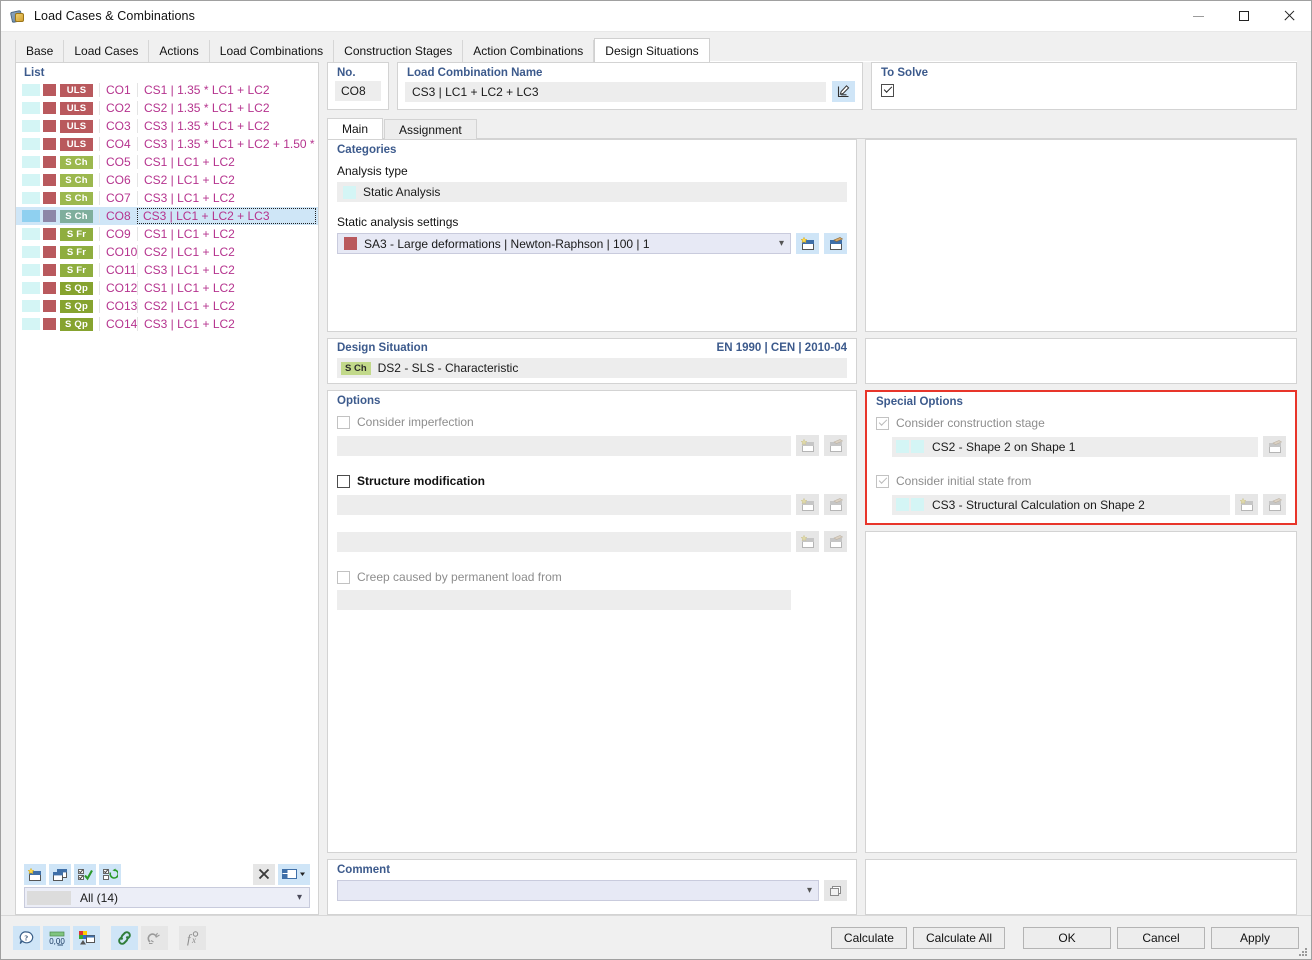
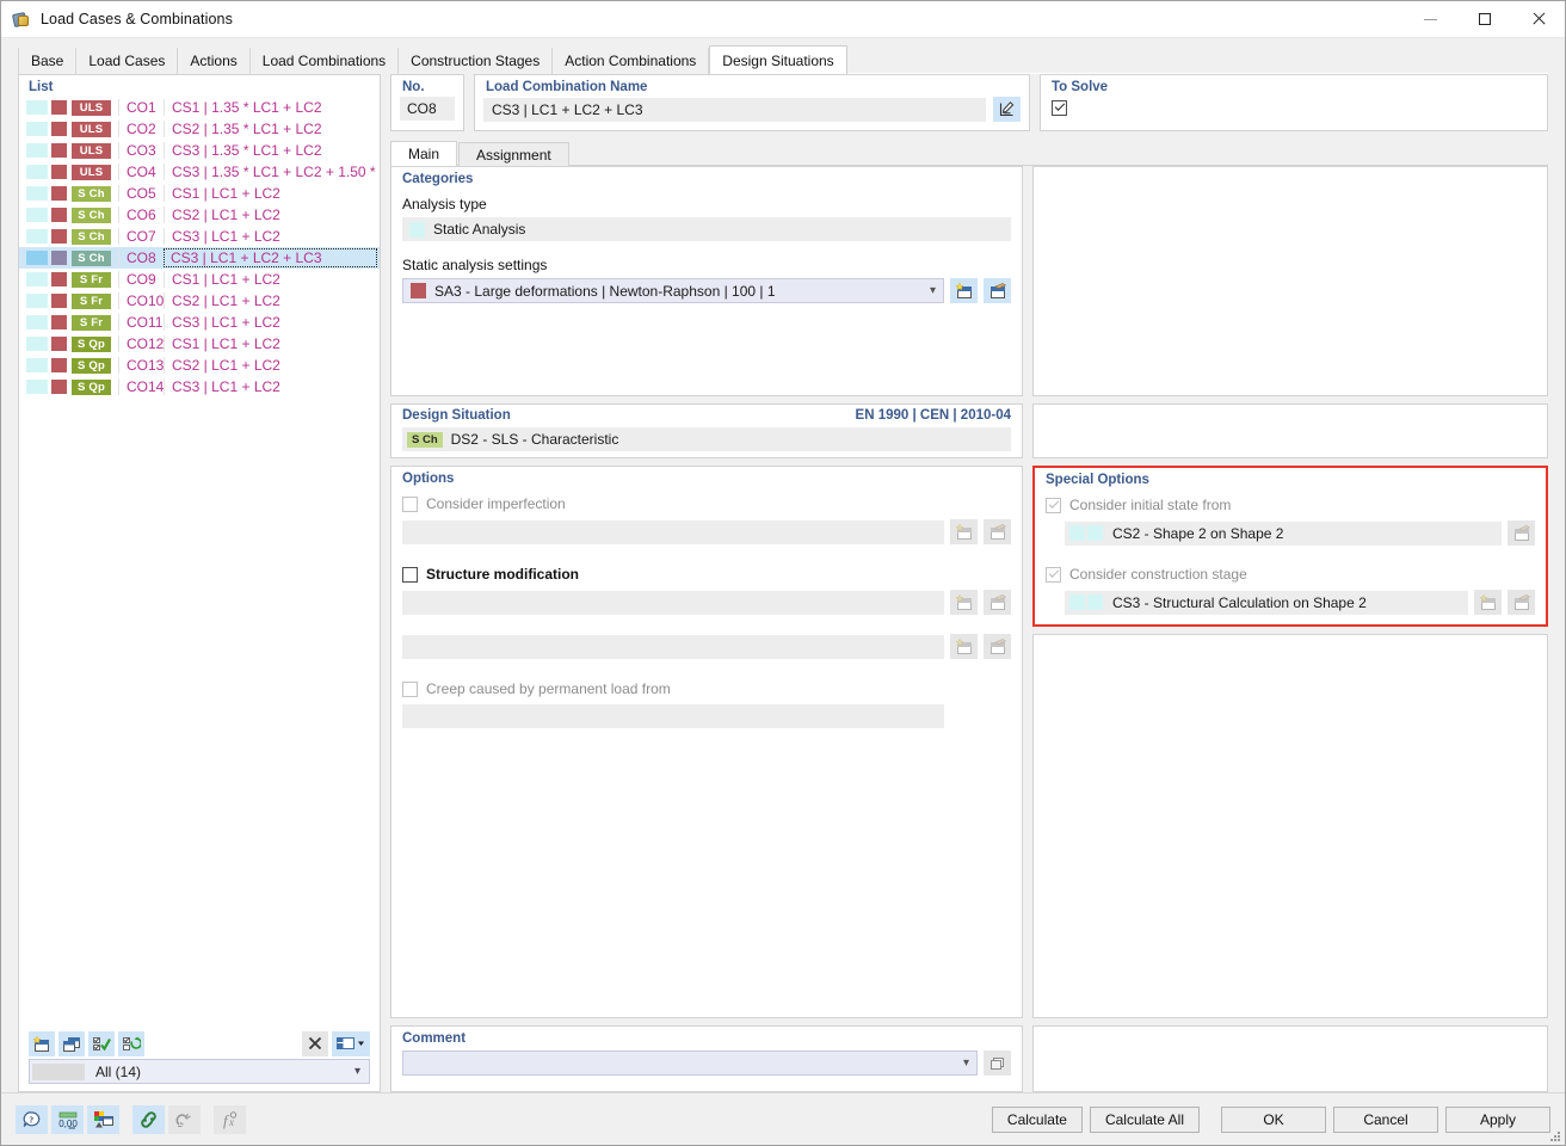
  Load Cases & Combinations
  Base
  Load Cases
  Actions
  Load Combinations
  Construction Stages
  Action Combinations
  Design Situations
  List
  ULS
  CO1
  CS1 | 1.35 * LC1 + LC2
  ULS
  CO2
  CS2 | 1.35 * LC1 + LC2
  ULS
  CO3
  CS3 | 1.35 * LC1 + LC2
  ULS
  CO4
  CS3 | 1.35 * LC1 + LC2 + 1.50 *
  S Ch
  CO5
  CS1 | LC1 + LC2
  S Ch
  CO6
  CS2 | LC1 + LC2
  S Ch
  CO7
  CS3 | LC1 + LC2
  S Ch
  CO8
  CS3 | LC1 + LC2 + LC3
  S Fr
  CO9
  CS1 | LC1 + LC2
  S Fr
  CO10
  CS2 | LC1 + LC2
  S Fr
  CO11
  CS3 | LC1 + LC2
  S Qp
  CO12
  CS1 | LC1 + LC2
  S Qp
  CO13
  CS2 | LC1 + LC2
  S Qp
  CO14
  CS3 | LC1 + LC2
  All (14)
  ▾
  No.
  CO8
  Load Combination Name
  CS3 | LC1 + LC2 + LC3
  To Solve
  Main
  Assignment
  Categories
  Analysis type
  Static Analysis
  Static analysis settings
  SA3 - Large deformations | Newton-Raphson | 100 | 1
  ▾
  Design Situation
  EN 1990 | CEN | 2010-04
  S Ch
  DS2 - SLS - Characteristic
  Options
  Consider imperfection
  Structure modification
  Creep caused by permanent load from
  Comment
  ▾
  Special Options
- Consider construction stage
+ Consider initial state from
- CS2 - Shape 2 on Shape 1
+ CS2 - Shape 2 on Shape 2
- Consider initial state from
+ Consider construction stage
  CS3 - Structural Calculation on Shape 2
  ?
  0,00
  f
  x
  Calculate
  Calculate All
  OK
  Cancel
  Apply
